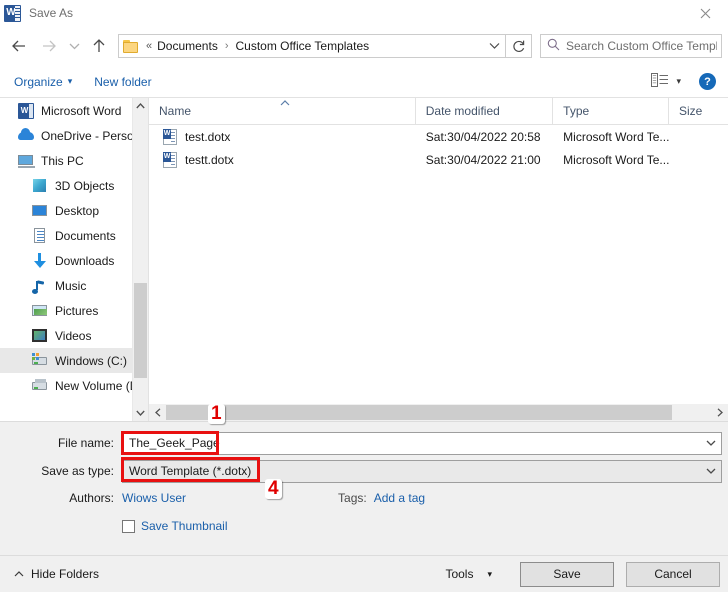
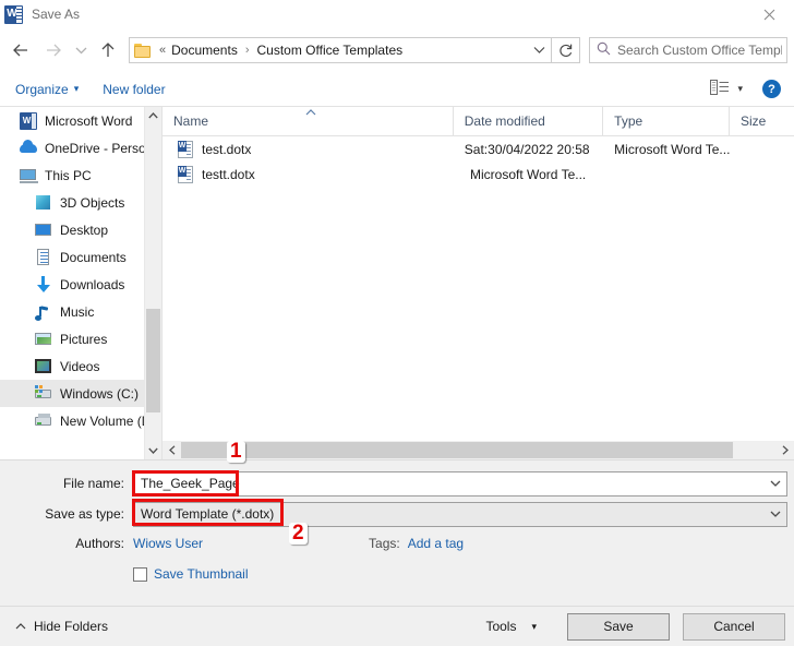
  W
  Save As
  «
  Documents
  ›
  Custom Office Templates
  Search Custom Office Templ
  Organize
  ▾
  New folder
  ▾
  ?
  Microsoft Word
  OneDrive - Perso
  This PC
  3D Objects
  Desktop
  Documents
  Downloads
  Music
  Pictures
  Videos
  Windows (C:)
  New Volume (
  Name
  Date modified
  Type
  Size
  test.dotx
  Sat:30/04/2022 20:58
  Microsoft Word Te...
  testt.dotx
- Sat:30/04/2022 21:00
  Microsoft Word Te...
  File name:
  The_Geek_Page
  Save as type:
  Word Template (*.dotx)
  Authors:
  Wiows User
  Tags:
  Add a tag
  Save Thumbnail
  Hide Folders
  Tools
  ▾
  Save
  Cancel
  1
- 4
+ 2
